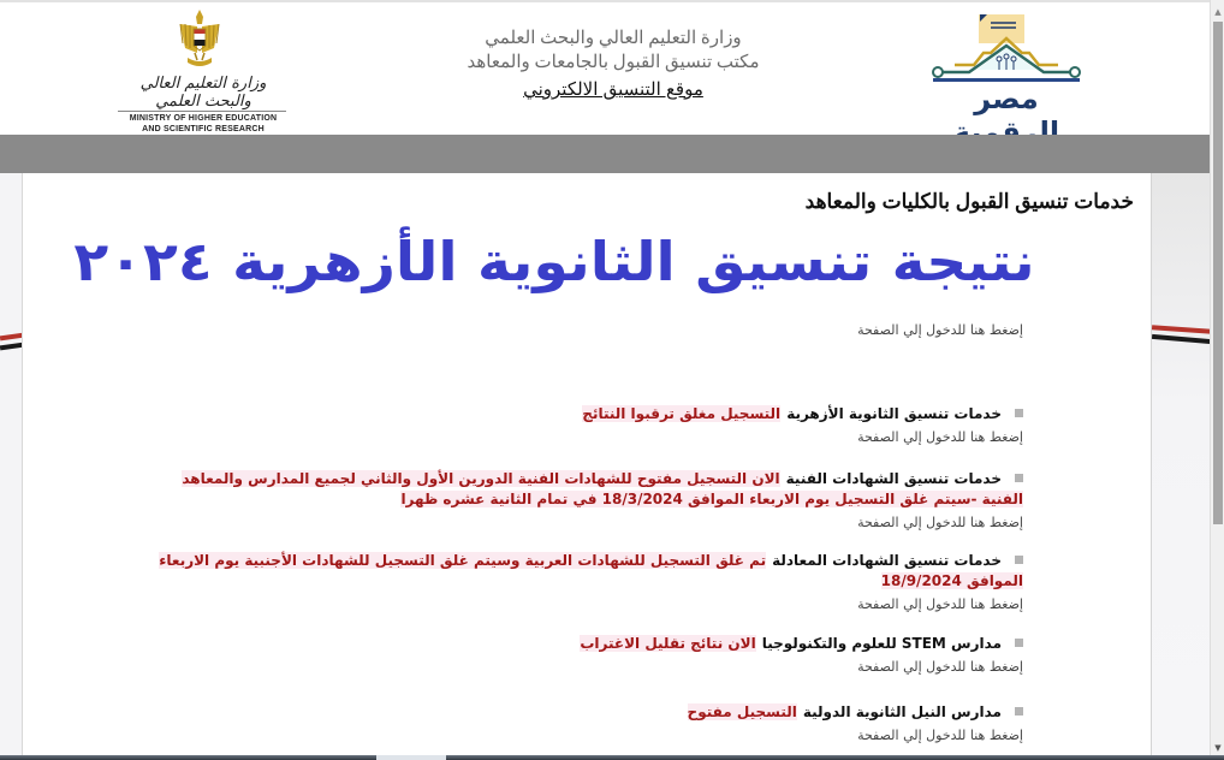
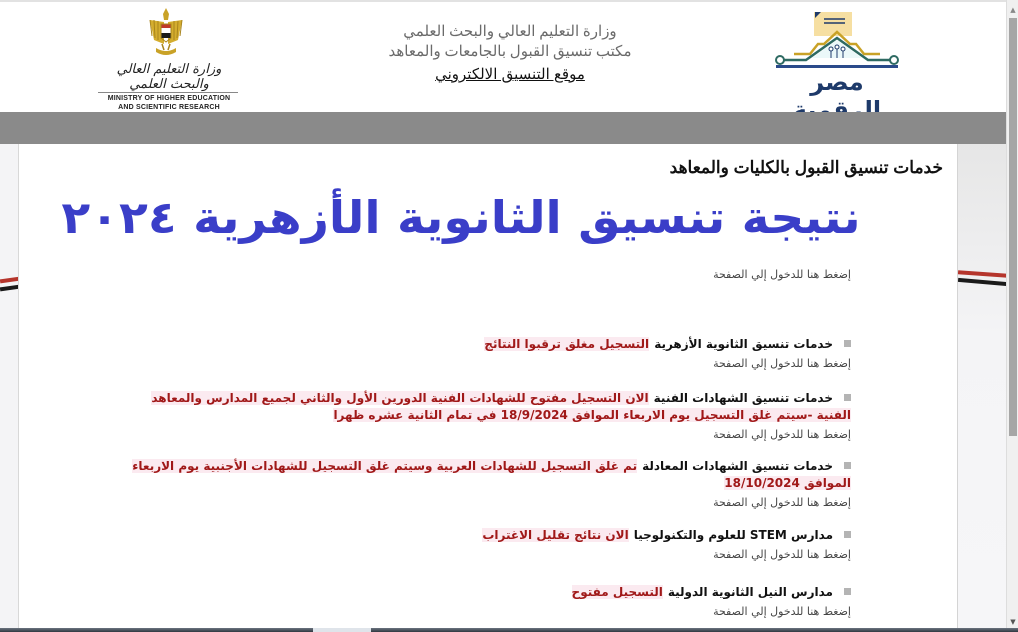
  وزارة التعليم العالي والبحث العلمي
  وزارة التعليم العالي والبحث العلمي
  مكتب تنسيق القبول بالجامعات والمعاهد
  موقع التنسيق الالكتروني
  مصر الرقمية
  خدمات تنسيق القبول بالكليات والمعاهد
  نتيجة تنسيق الثانوية الأزهرية ٢٠٢٤
  إضغط هنا للدخول إلي الصفحة
  خدمات تنسيق الثانوية الأزهريةالتسجيل مغلق ترقبوا النتائج
  إضغط هنا للدخول إلي الصفحة
- خدمات تنسيق الشهادات الفنيةالان التسجيل مفتوح للشهادات الفنية الدورين الأول والثاني لجميع المدارس والمعاهد الفنية -سيتم غلق التسجيل يوم الاربعاء الموافق 18/3/2024 في تمام الثانية عشره ظهرا
+ خدمات تنسيق الشهادات الفنيةالان التسجيل مفتوح للشهادات الفنية الدورين الأول والثاني لجميع المدارس والمعاهد الفنية -سيتم غلق التسجيل يوم الاربعاء الموافق 18/9/2024 في تمام الثانية عشره ظهرا
  إضغط هنا للدخول إلي الصفحة
- خدمات تنسيق الشهادات المعادلةتم غلق التسجيل للشهادات العربية وسيتم غلق التسجيل للشهادات الأجنبية يوم الاربعاء الموافق 18/9/2024
+ خدمات تنسيق الشهادات المعادلةتم غلق التسجيل للشهادات العربية وسيتم غلق التسجيل للشهادات الأجنبية يوم الاربعاء الموافق 18/10/2024
  إضغط هنا للدخول إلي الصفحة
  مدارس STEM للعلوم والتكنولوجياالان نتائج تقليل الاغتراب
  إضغط هنا للدخول إلي الصفحة
  مدارس النيل الثانوية الدوليةالتسجيل مفتوح
  إضغط هنا للدخول إلي الصفحة
  ▲
  ▼
